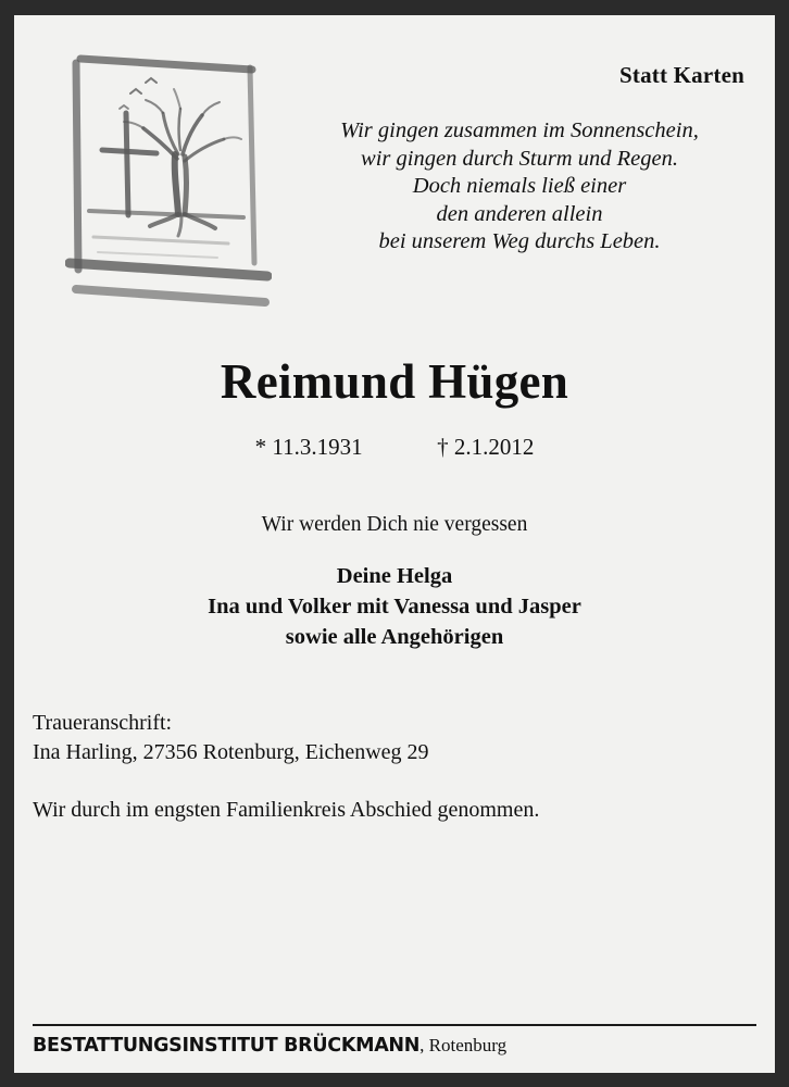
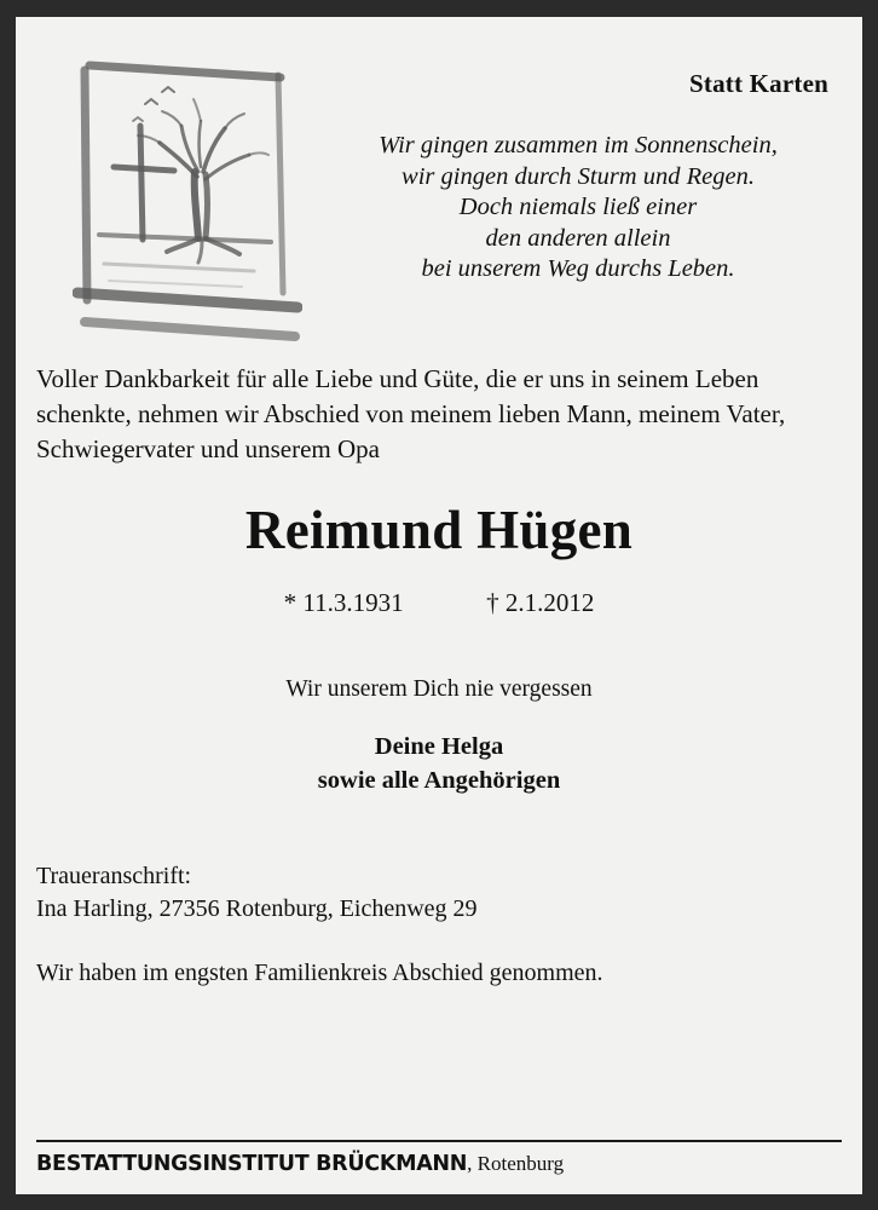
  Statt Karten
  Wir gingen zusammen im Sonnenschein,
  wir gingen durch Sturm und Regen.
  Doch niemals ließ einer
  den anderen allein
  bei unserem Weg durchs Leben.
+ Voller Dankbarkeit für alle Liebe und Güte, die er uns in seinem Leben schenkte, nehmen wir Abschied von meinem lieben Mann, meinem Vater, Schwiegervater und unserem Opa
  Reimund Hügen
  * 11.3.1931 † 2.1.2012
- Wir werden Dich nie vergessen
+ Wir unserem Dich nie vergessen
  Deine Helga
- Ina und Volker mit Vanessa und Jasper
  sowie alle Angehörigen
  Traueranschrift:
  Ina Harling, 27356 Rotenburg, Eichenweg 29
- Wir durch im engsten Familienkreis Abschied genommen.
+ Wir haben im engsten Familienkreis Abschied genommen.
  BESTATTUNGSINSTITUT BRÜCKMANN, Rotenburg
